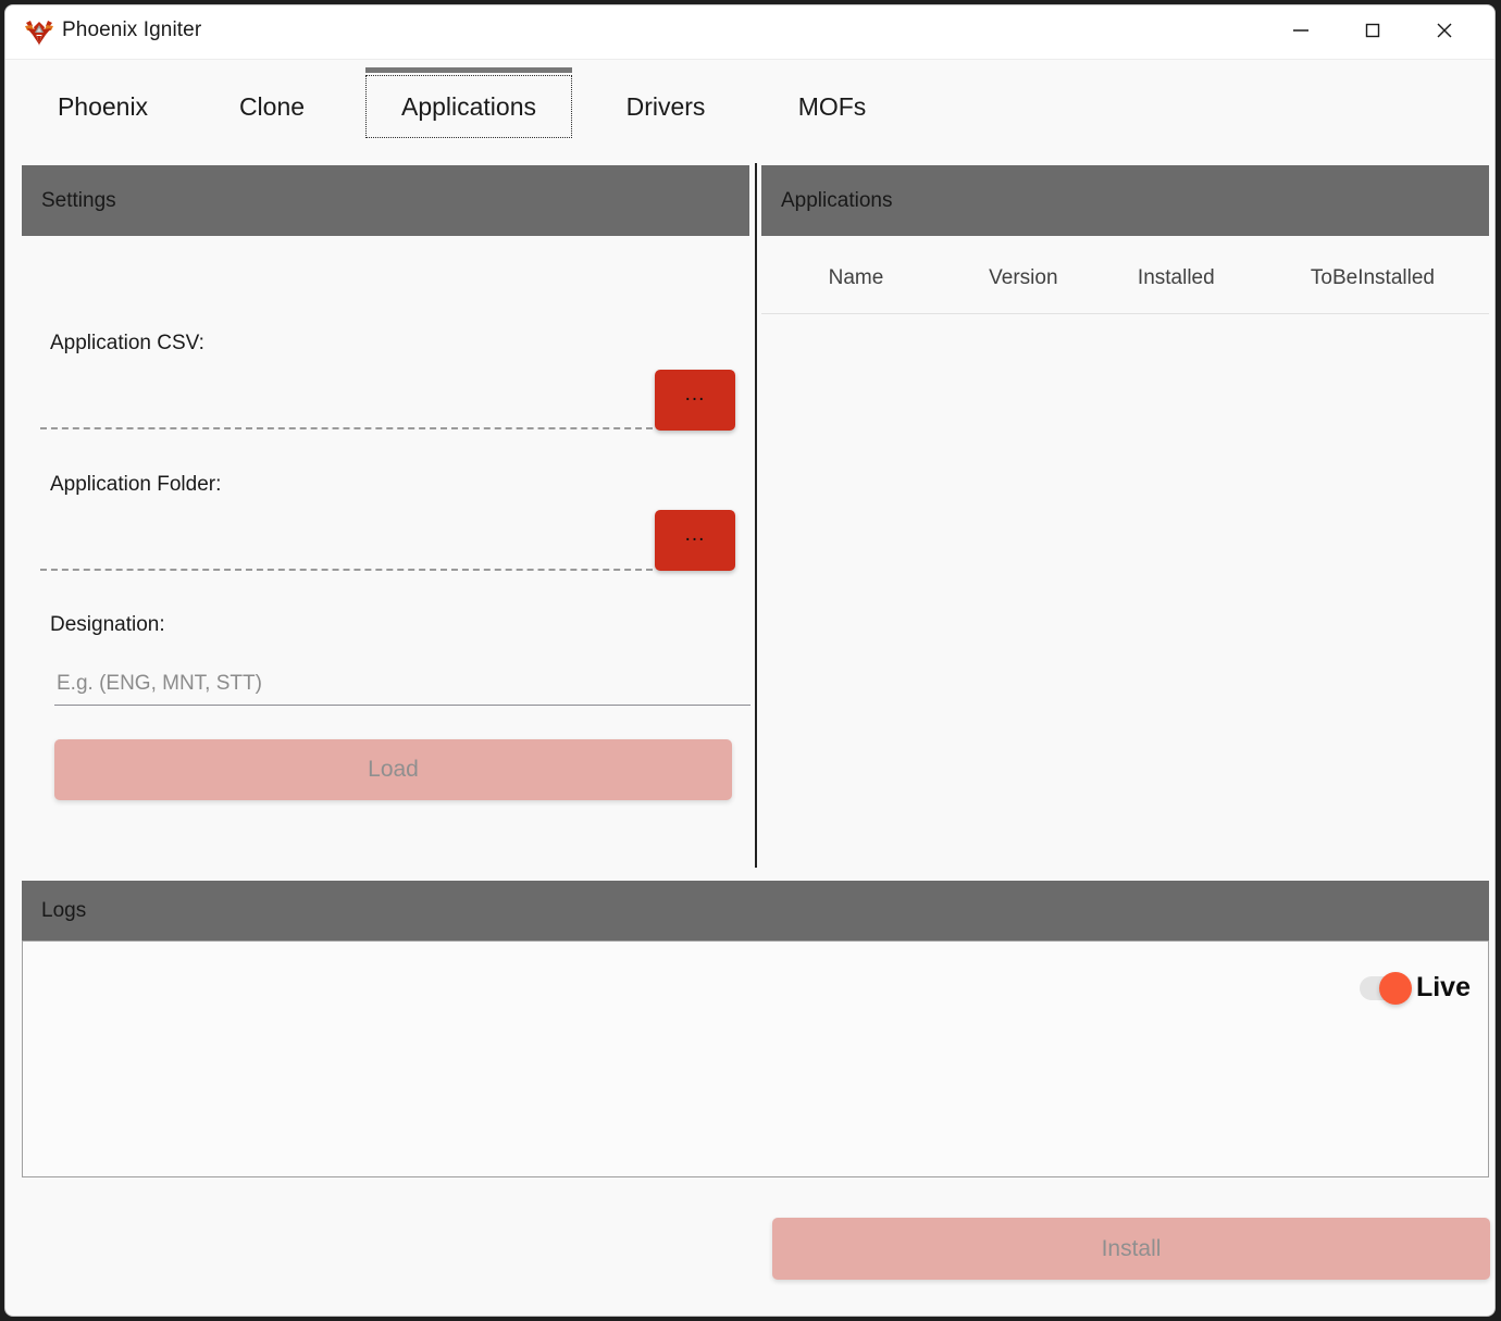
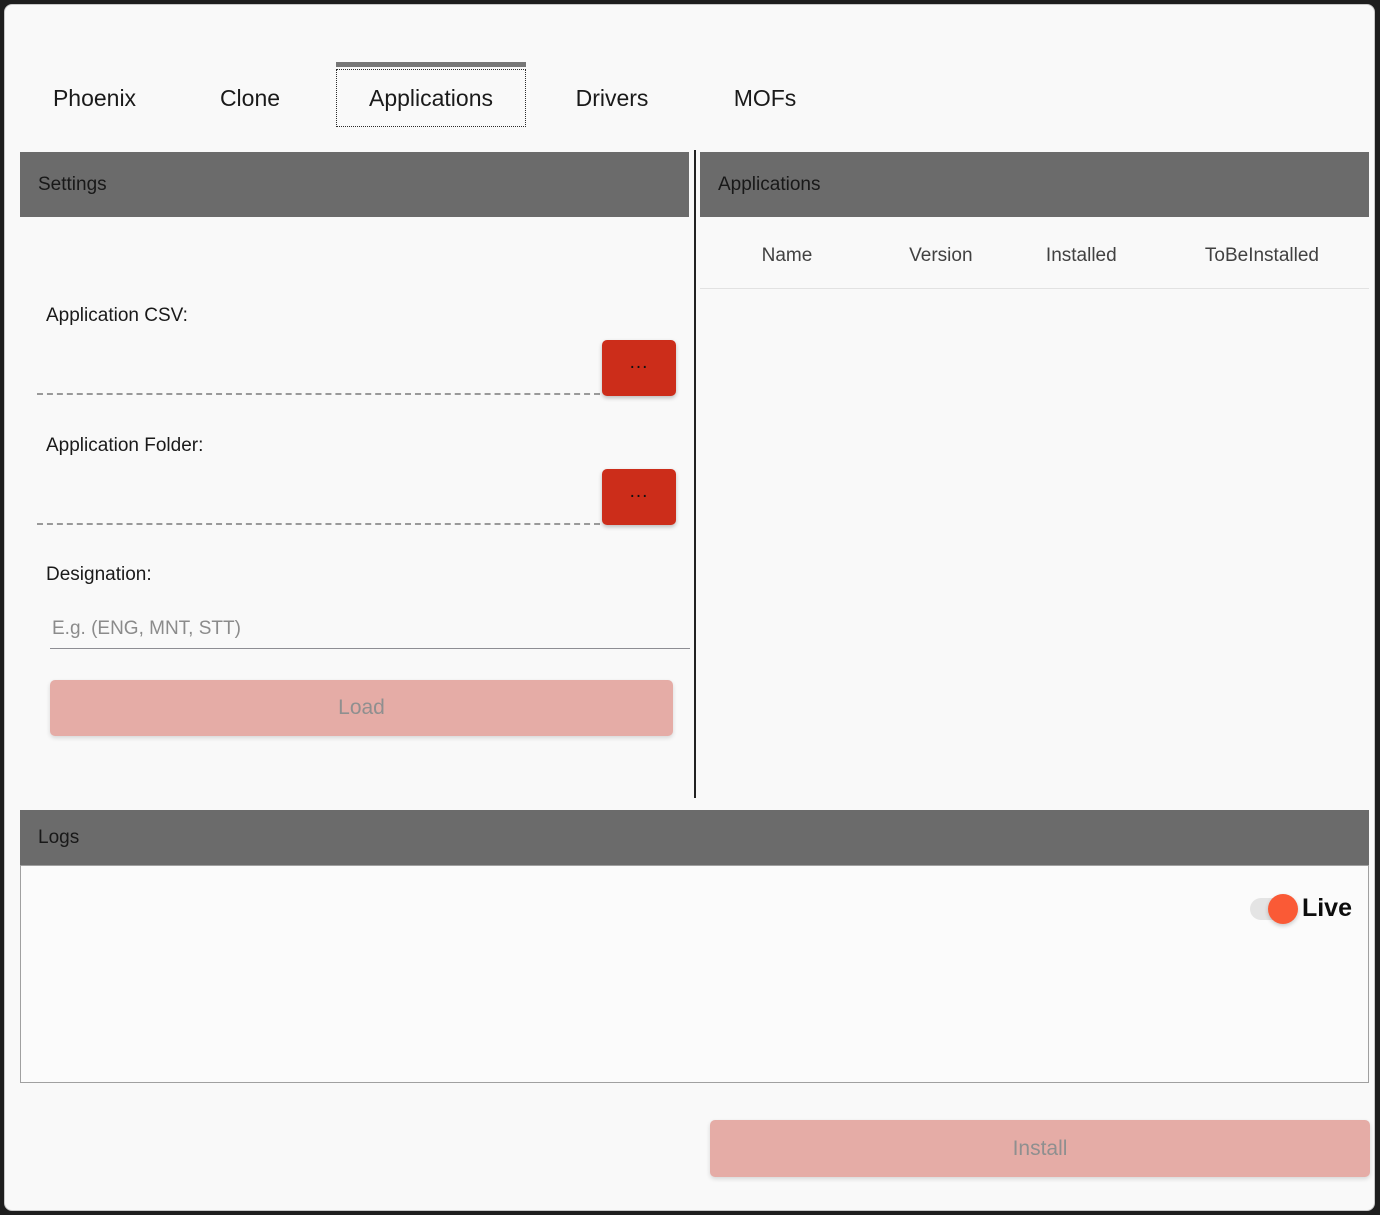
- Phoenix Igniter
  Phoenix
  Clone
  Applications
  Drivers
  MOFs
  Settings
  Application CSV:
  ...
  Application Folder:
  ...
  Designation:
  E.g. (ENG, MNT, STT)
  Load
  Applications
  Name	Version	Installed	ToBeInstalled
  Logs
  Live
  Install
